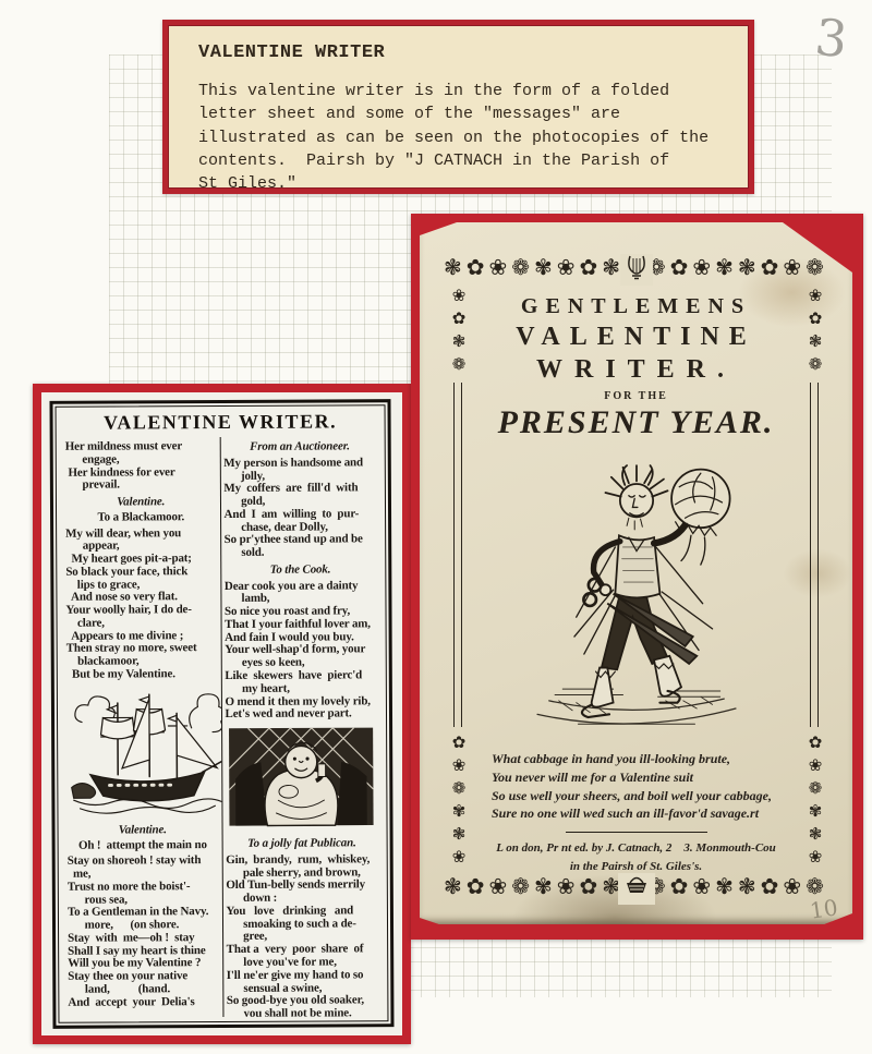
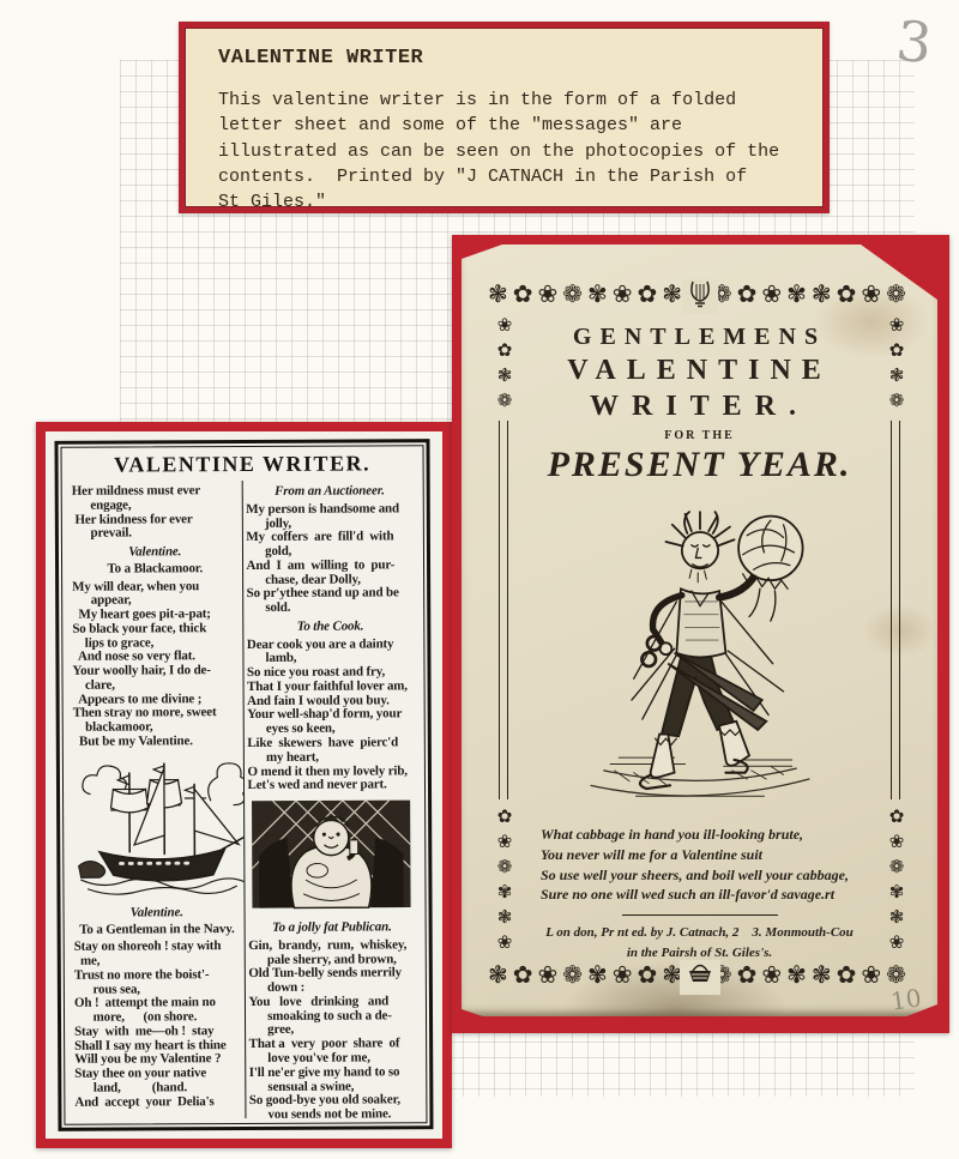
  VALENTINE WRITER
  This valentine writer is in the form of a folded
  letter sheet and some of the "messages" are
  illustrated as can be seen on the photocopies of the
- contents. Pairsh by "J CATNACH in the Parish of
+ contents. Printed by "J CATNACH in the Parish of
  St Giles."
  VALENTINE WRITER.
  Her mildness must ever
  engage,
  Her kindness for ever
  prevail.
  Valentine.
  To a Blackamoor.
  My will dear, when you
  appear,
  My heart goes pit-a-pat;
  So black your face, thick
  lips to grace,
  And nose so very flat.
  Your woolly hair, I do de-
  clare,
  Appears to me divine ;
  Then stray no more, sweet
  blackamoor,
  But be my Valentine.
  Valentine.
- Oh ! attempt the main no
+ To a Gentleman in the Navy.
  Stay on shoreoh ! stay with
  me,
  Trust no more the boist'-
  rous sea,
- To a Gentleman in the Navy.
+ Oh ! attempt the main no
  more, (on shore.
  Stay with me—oh ! stay
  Shall I say my heart is thine
  Will you be my Valentine ?
  Stay thee on your native
  land, (hand.
  And accept your Delia's
  From an Auctioneer.
  My person is handsome and
  jolly,
  My coffers are fill'd with
  gold,
  And I am willing to pur-
  chase, dear Dolly,
  So pr'ythee stand up and be
  sold.
  To the Cook.
  Dear cook you are a dainty
  lamb,
  So nice you roast and fry,
  That I your faithful lover am,
  And fain I would you buy.
  Your well-shap'd form, your
  eyes so keen,
  Like skewers have pierc'd
  my heart,
  O mend it then my lovely rib,
  Let's wed and never part.
  To a jolly fat Publican.
  Gin, brandy, rum, whiskey,
  pale sherry, and brown,
  Old Tun-belly sends merrily
  down :
  You love drinking and
  smoaking to such a de-
  gree,
  That a very poor share of
  love you've for me,
  I'll ne'er give my hand to so
  sensual a swine,
  So good-bye you old soaker,
- you shall not be mine.
+ you sends not be mine.
  ❃✿❀❁✾❀✿❃❁✿❀✾❃✿❀❁
  GENTLEMENS
  VALENTINE
  WRITER.
  FOR THE
  PRESENT YEAR.
  What cabbage in hand you ill-looking brute,
  You never will me for a Valentine suit
  So use well your sheers, and boil well your cabbage,
  Sure no one will wed such an ill-favor'd savage.rt
  L on don, Pr nt ed. by J. Catnach, 2 3. Monmouth-Cou
  in the Pairsh of St. Giles's.
  ❃✿❀❁✾❀✿❃❁✿❀✾❃✿❀❁
